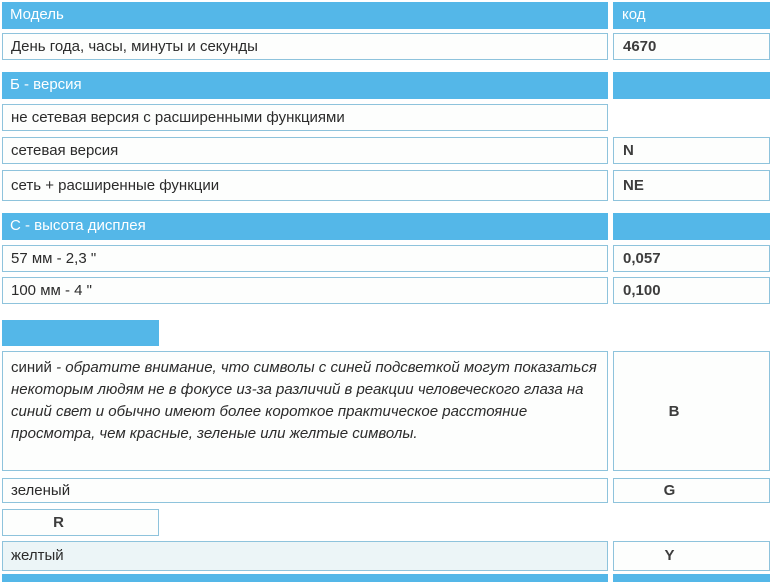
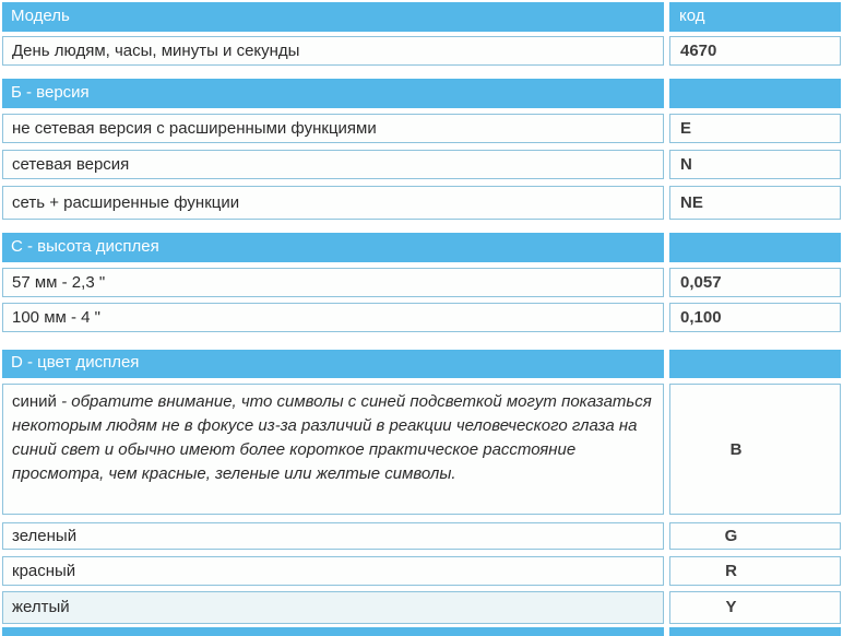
  Модель
  код
- День года, часы, минуты и секунды
+ День людям, часы, минуты и секунды
  4670
  Б - версия
  не сетевая версия с расширенными функциями
+ E
  сетевая версия
  N
  сеть + расширенные функции
  NE
  C - высота дисплея
  57 мм - 2,3 "
  0,057
  100 мм - 4 "
  0,100
+ D - цвет дисплея
  синий - обратите внимание, что символы с синей подсветкой могут показаться некоторым людям не в фокусе из-за различий в реакции человеческого глаза на синий свет и обычно имеют более короткое практическое расстояние просмотра, чем красные, зеленые или желтые символы.
  B
  зеленый
  G
+ красный
  R
  желтый
  Y
